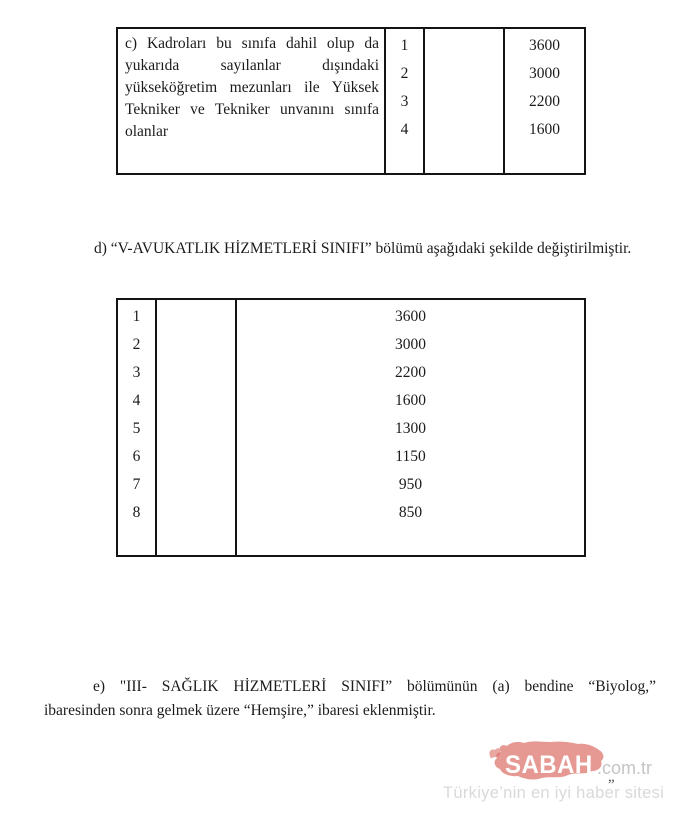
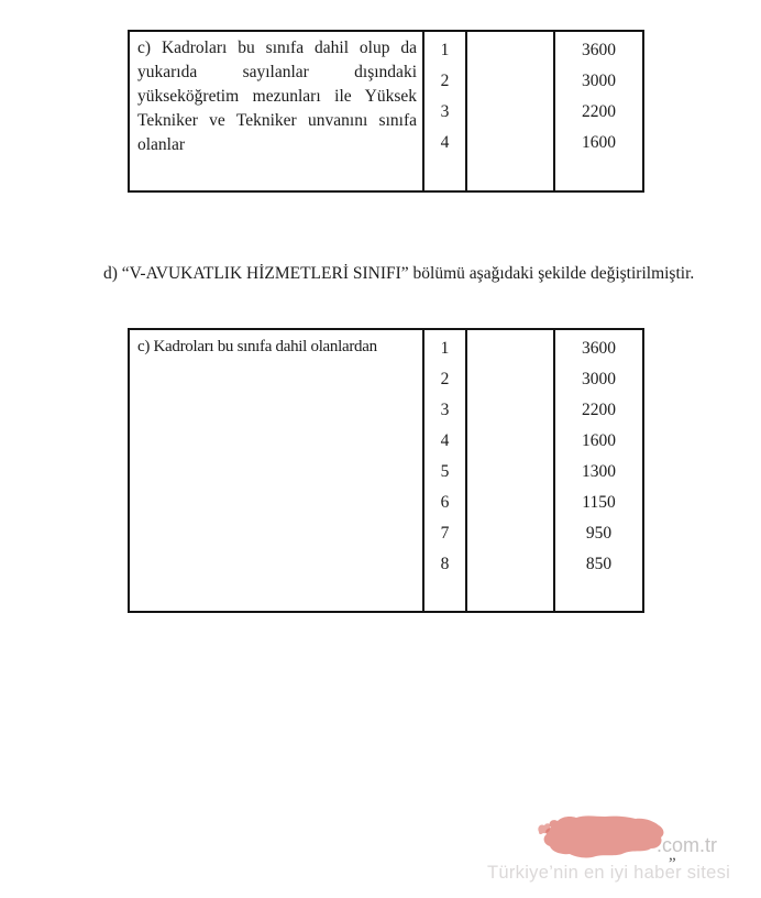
  c) Kadroları bu sınıfa dahil olup da yukarıda sayılanlar dışındaki yükseköğretim mezunları ile Yüksek Tekniker ve Tekniker unvanını sınıfa olanlar
  1
  2
  3
  4
  3600
  3000
  2200
  1600
  d) “V-AVUKATLIK HİZMETLERİ SINIFI” bölümü aşağıdaki şekilde değiştirilmiştir.
+ c) Kadroları bu sınıfa dahil olanlardan
  1
  2
  3
  4
  5
  6
  7
  8
  3600
  3000
  2200
  1600
  1300
  1150
  950
  850
- e) "III- SAĞLIK HİZMETLERİ SINIFI” bölümünün (a) bendine “Biyolog,”
- ibaresinden sonra gelmek üzere “Hemşire,” ibaresi eklenmiştir.
  ”
- SABAH
  .com.tr
  Türkiye’nin en iyi haber sitesi
